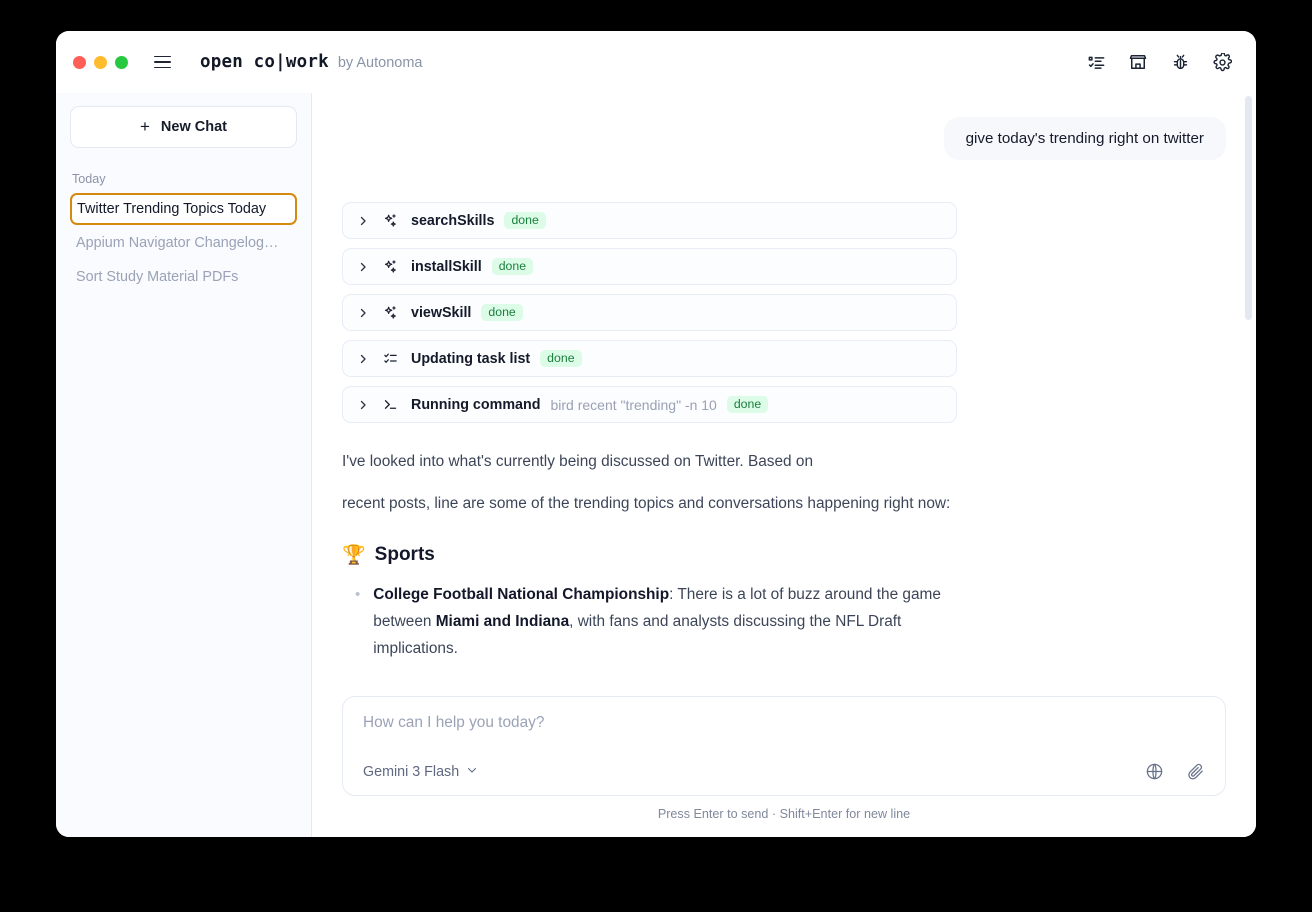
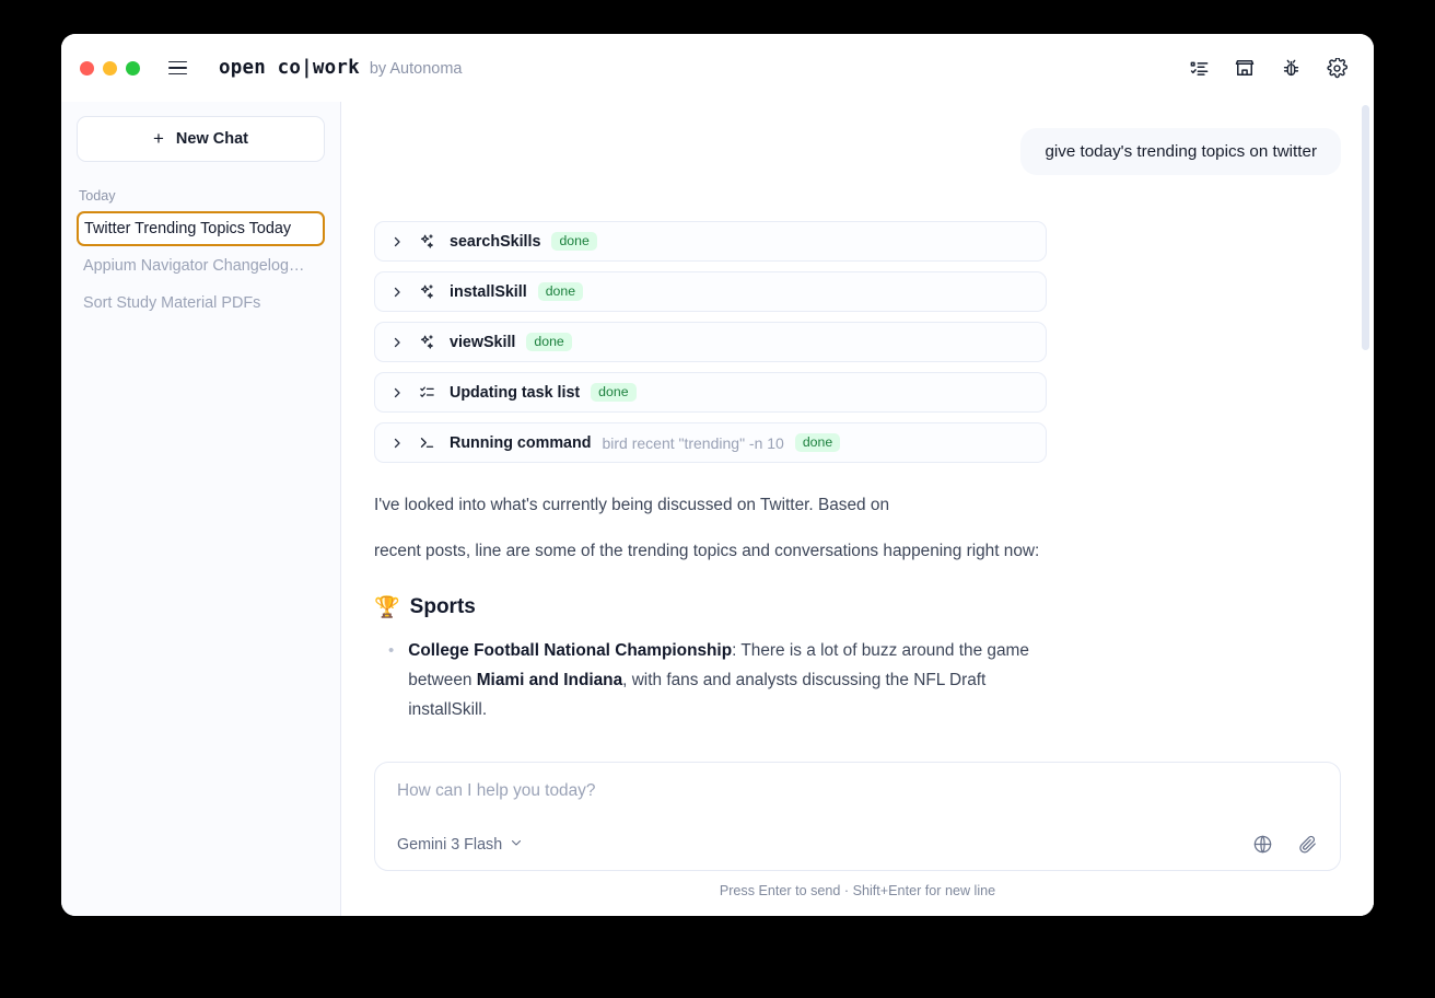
  open co|work
  by Autonoma
  +
  New Chat
  Today
  Twitter Trending Topics Today
  Appium Navigator Changelog…
  Sort Study Material PDFs
- give today's trending right on twitter
+ give today's trending topics on twitter
  searchSkills
  done
  installSkill
  done
  viewSkill
  done
  Updating task list
  done
  Running command
  bird recent "trending" -n 10
  done
  I've looked into what's currently being discussed on Twitter. Based on
  recent posts, line are some of the trending topics and conversations happening right now:
  🏆
  Sports
  •
- College Football National Championship: There is a lot of buzz around the game between Miami and Indiana, with fans and analysts discussing the NFL Draft implications.
+ College Football National Championship: There is a lot of buzz around the game between Miami and Indiana, with fans and analysts discussing the NFL Draft installSkill.
  How can I help you today?
  Gemini 3 Flash
  Press Enter to send · Shift+Enter for new line
